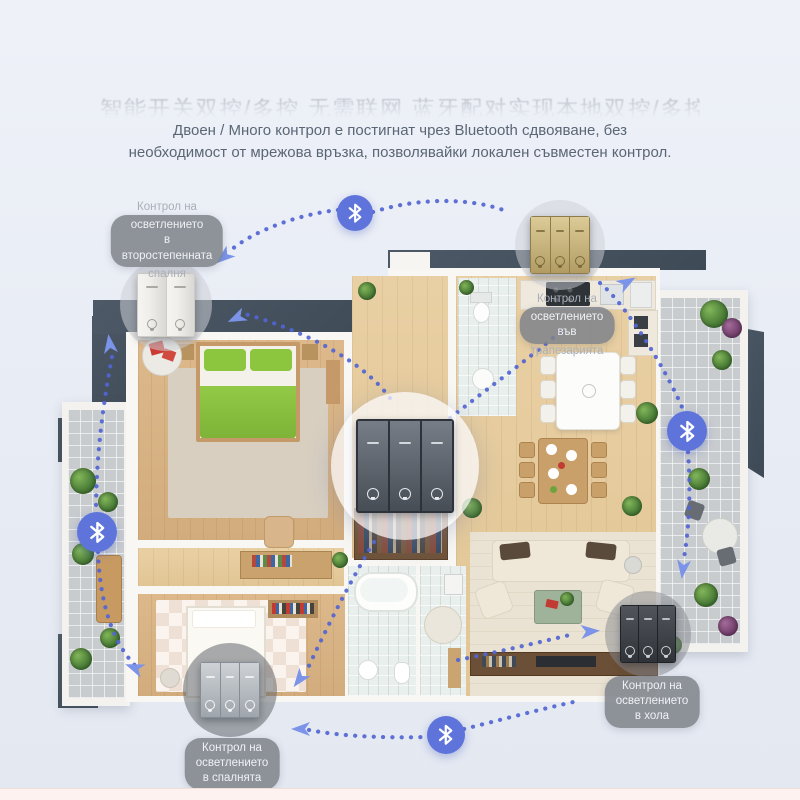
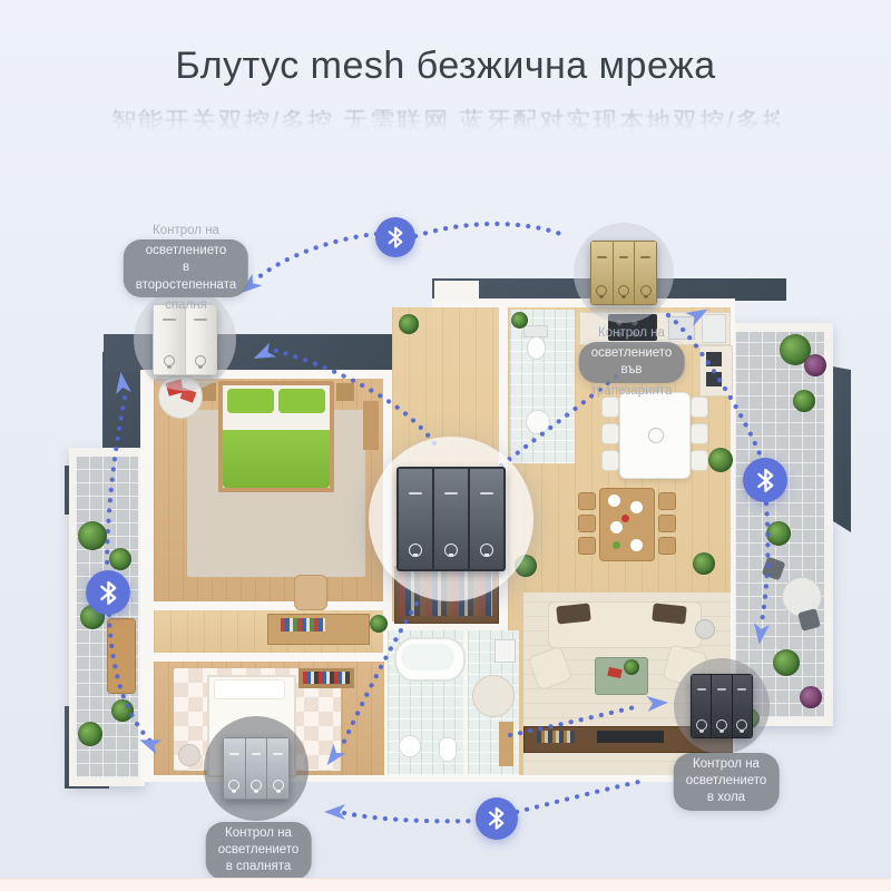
+ Блутус mesh безжична мрежа
  智能开关双控/多控 无需联网 蓝牙配对实现本地双控/多控
- Двоен / Много контрол е постигнат чрез Bluetooth сдвояване, без
- необходимост от мрежова връзка, позволявайки локален съвместен контрол.
  Контрол на
  осветлението
  в
  второстепенната
  спалня
  Контрол на
  осветлението
  във
  трапезарията
  Контрол на
  осветлението
  в хола
  Контрол на
  осветлението
  в спалнята
